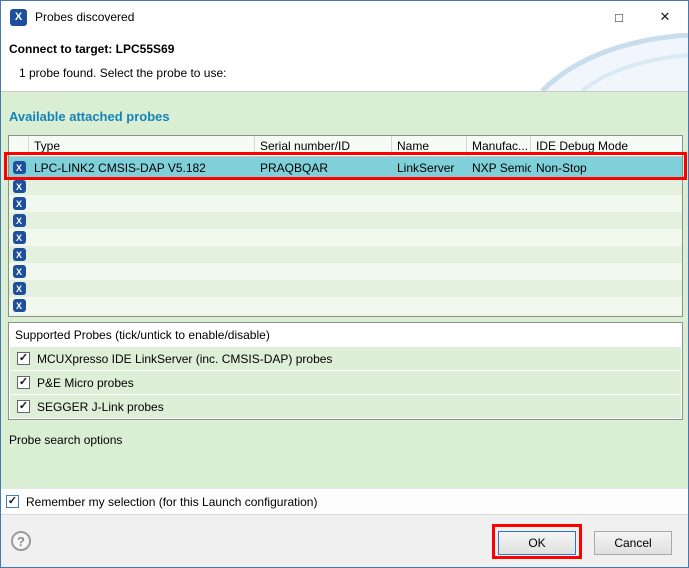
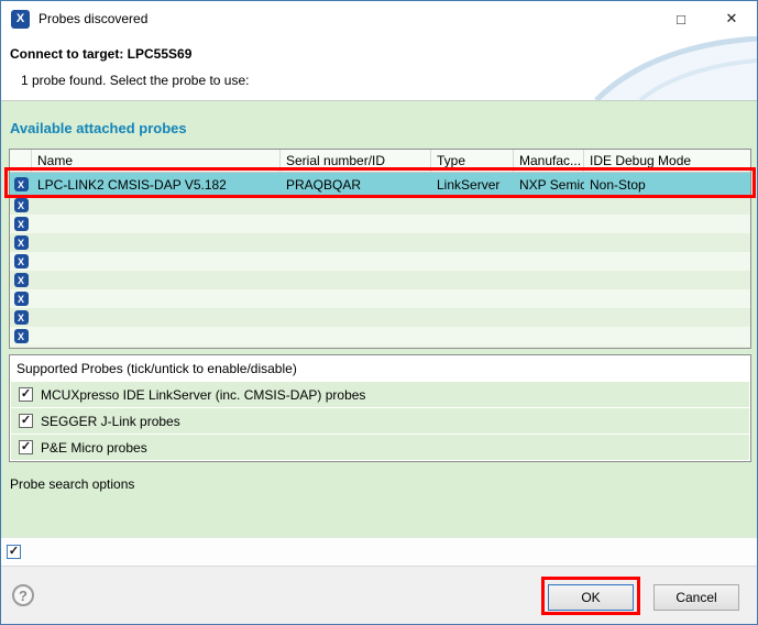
  X
  Probes discovered
  □
  ✕
  Connect to target: LPC55S69
  1 probe found. Select the probe to use:
  Available attached probes
- Type
+ Name
  Serial number/ID
- Name
+ Type
  Manufac...
  IDE Debug Mode
  X
  LPC-LINK2 CMSIS-DAP V5.182
  PRAQBQAR
  LinkServer
  NXP Semic
  Non-Stop
  X
  X
  X
  X
  X
  X
  X
  X
  Supported Probes (tick/untick to enable/disable)
  ✓
  MCUXpresso IDE LinkServer (inc. CMSIS-DAP) probes
  ✓
- P&E Micro probes
+ SEGGER J-Link probes
  ✓
- SEGGER J-Link probes
+ P&E Micro probes
  Probe search options
  ✓
- Remember my selection (for this Launch configuration)
  ?
  OK
  Cancel
